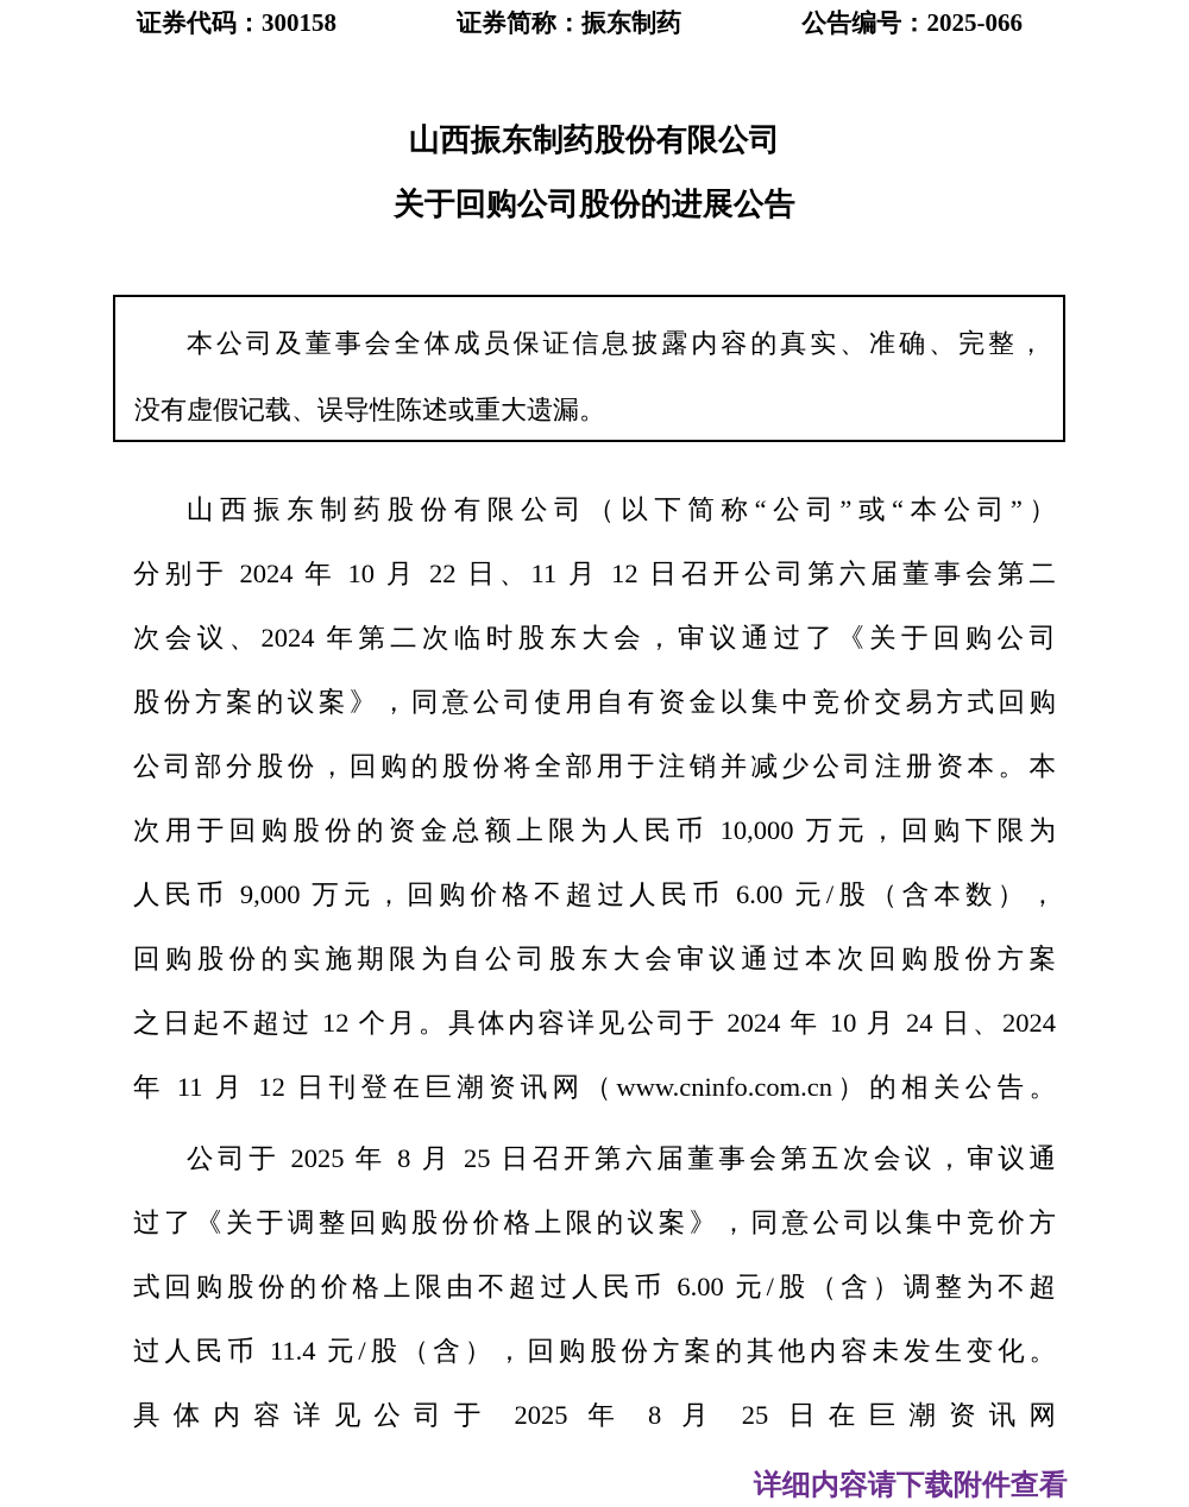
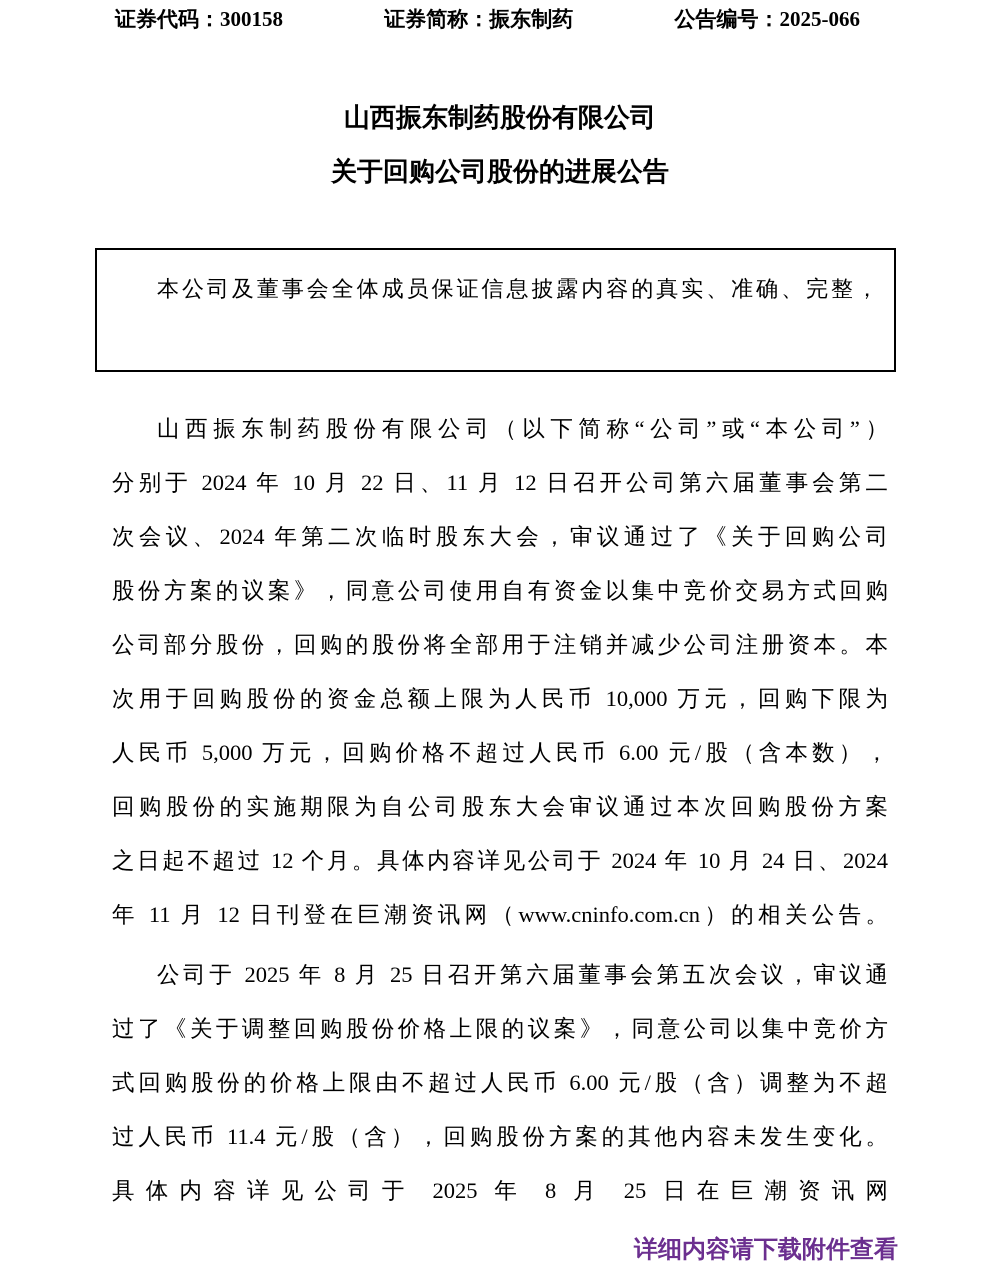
  证券代码：300158
  证券简称：振东制药
  公告编号：2025-066
  山西振东制药股份有限公司
  关于回购公司股份的进展公告
  本公司及董事会全体成员保证信息披露内容的真实、准确、完整，
- 没有虚假记载、误导性陈述或重大遗漏。
  山西振东制药股份有限公司（以下简称“公司”或“本公司”）
  分别于 2024 年 10 月 22 日、11 月 12 日召开公司第六届董事会第二
  次会议、2024 年第二次临时股东大会，审议通过了《关于回购公司
  股份方案的议案》，同意公司使用自有资金以集中竞价交易方式回购
  公司部分股份，回购的股份将全部用于注销并减少公司注册资本。本
  次用于回购股份的资金总额上限为人民币 10,000 万元，回购下限为
- 人民币 9,000 万元，回购价格不超过人民币 6.00 元/股（含本数），
+ 人民币 5,000 万元，回购价格不超过人民币 6.00 元/股（含本数），
  回购股份的实施期限为自公司股东大会审议通过本次回购股份方案
  之日起不超过 12 个月。具体内容详见公司于 2024 年 10 月 24 日、2024
  年 11 月 12 日刊登在巨潮资讯网（www.cninfo.com.cn）的相关公告。
  公司于 2025 年 8 月 25 日召开第六届董事会第五次会议，审议通
  过了《关于调整回购股份价格上限的议案》，同意公司以集中竞价方
  式回购股份的价格上限由不超过人民币 6.00 元/股（含）调整为不超
  过人民币 11.4 元/股（含），回购股份方案的其他内容未发生变化。
  具体内容详见公司于 2025 年 8 月 25 日在巨潮资讯网
  详细内容请下载附件查看
